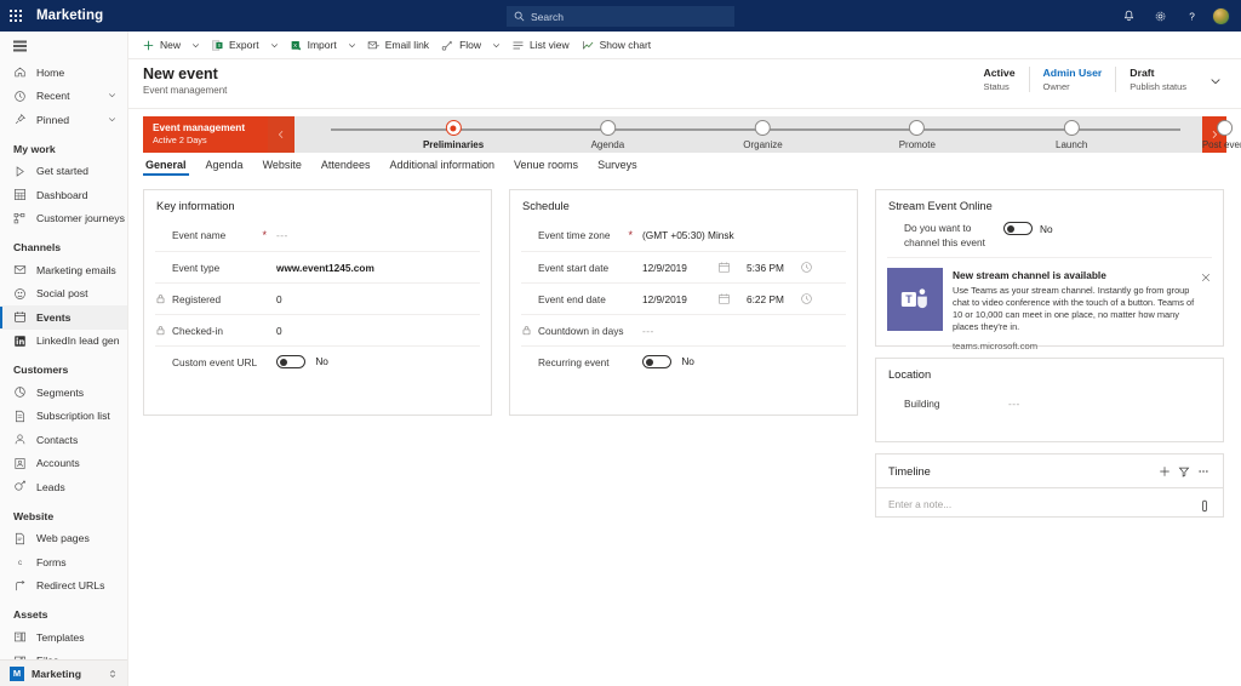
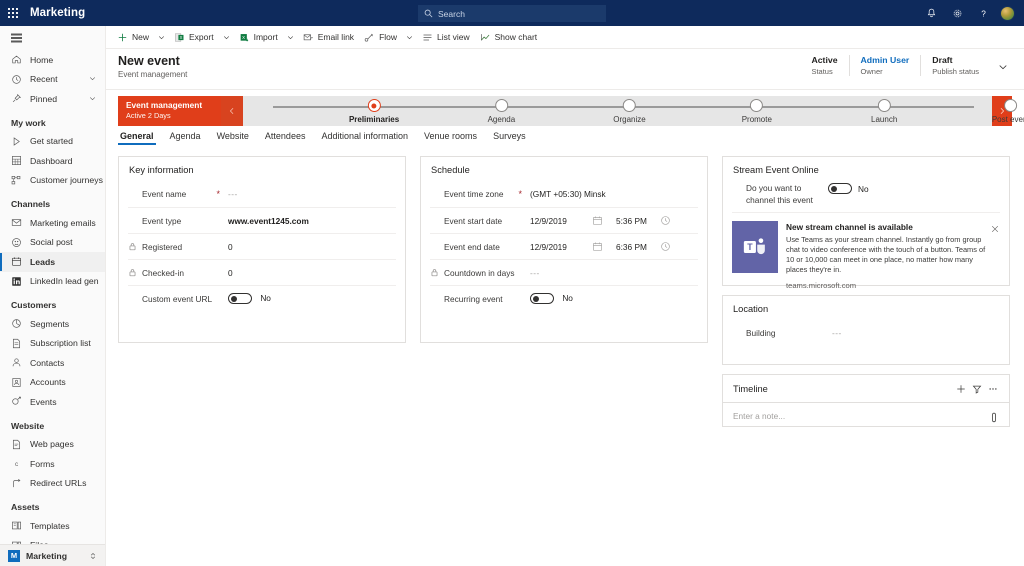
  Marketing
  Search
  ?
  Home
  Recent
  Pinned
  My work
  Get started
  Dashboard
  Customer journeys
  Channels
  Marketing emails
  Social post
- Events
+ Leads
  LinkedIn lead gen
  Customers
  Segments
  Subscription list
  Contacts
  Accounts
- Leads
+ Events
  Website
  Web pages
  Forms
  Redirect URLs
  Assets
  Templates
  M
  Marketing
  New
  Export
  Import
  Email link
  Flow
  List view
  Show chart
  New event
  Event management
  Active
  Status
  Admin User
  Owner
  Draft
  Publish status
  Event management
  Active 2 Days
  Preliminaries
  Agenda
  Organize
  Promote
  Launch
  Post eve
  General
  Agenda
  Website
  Attendees
  Additional information
  Venue rooms
  Surveys
  Key information
  Event name
  *
  ---
  Event type
  www.event1245.com
  Registered
  0
  Checked-in
  0
  Custom event URL
  No
  Schedule
  Event time zone
  *
  (GMT +05:30) Minsk
  Event start date
  12/9/2019
  5:36 PM
  Event end date
  12/9/2019
- 6:22 PM
+ 6:36 PM
  Countdown in days
  ---
  Recurring event
  No
  Stream Event Online
  Do you want to channel this event
  No
  T
  New stream channel is available
  Use Teams as your stream channel. Instantly go from group chat to video conference with the touch of a button. Teams of 10 or 10,000 can meet in one place, no matter how many places they're in.
  teams.microsoft.com
  Location
  Building
  ---
  Timeline
  Enter a note...
